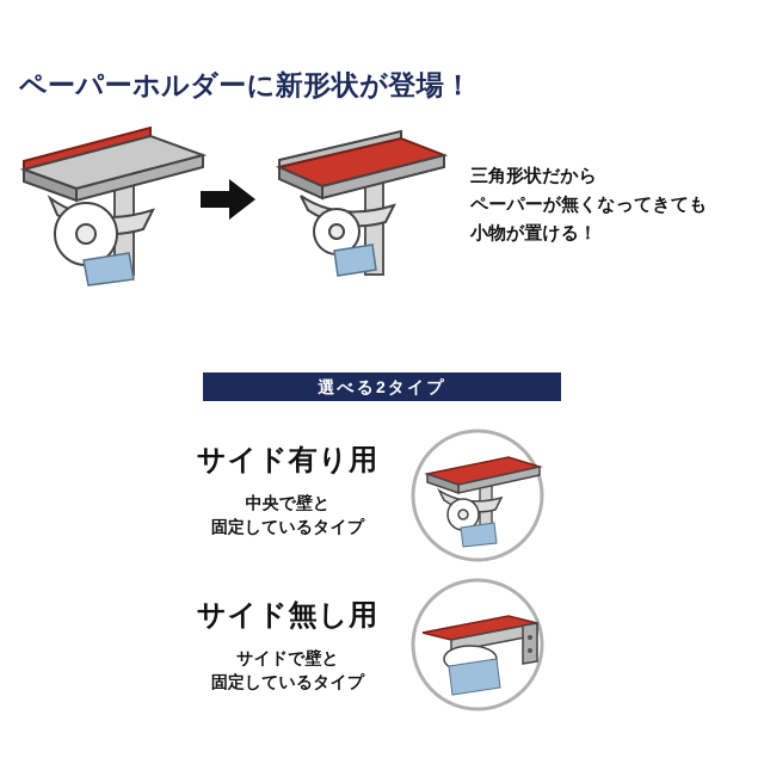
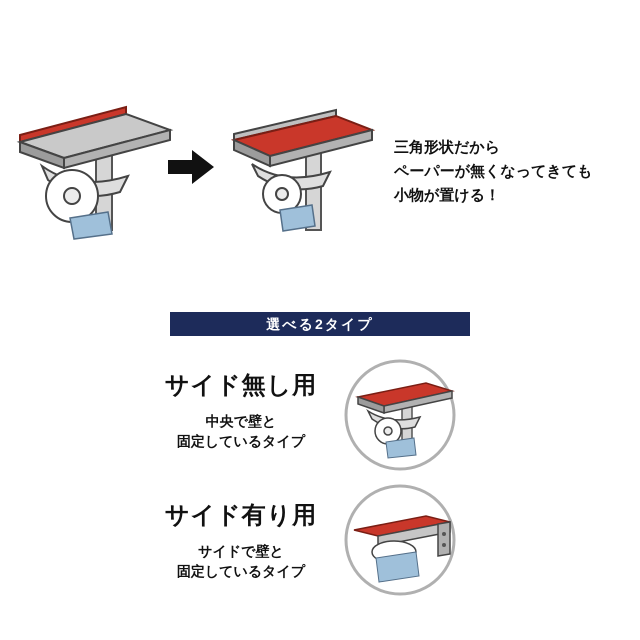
- ペーパーホルダーに新形状が登場！
  三角形状だから
  ペーパーが無くなってきても
  小物が置ける！
  選べる2タイプ
- サイド有り用
+ サイド無し用
  中央で壁と
  固定しているタイプ
- サイド無し用
+ サイド有り用
  サイドで壁と
  固定しているタイプ
